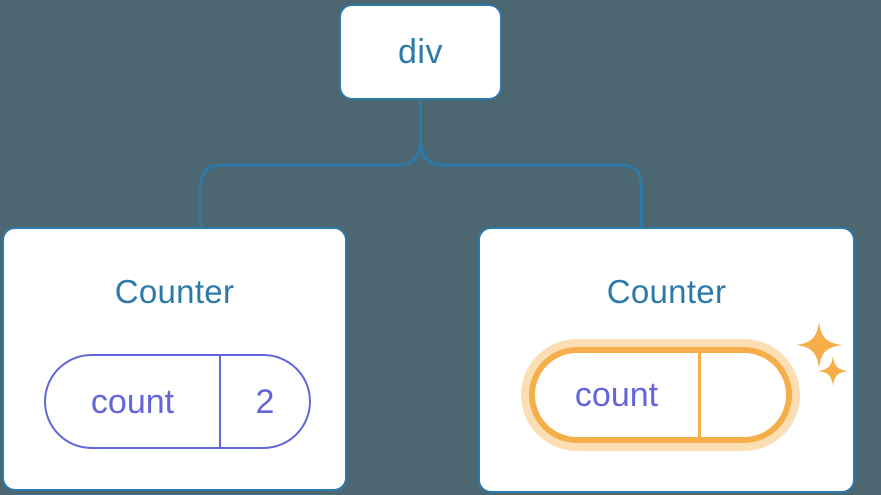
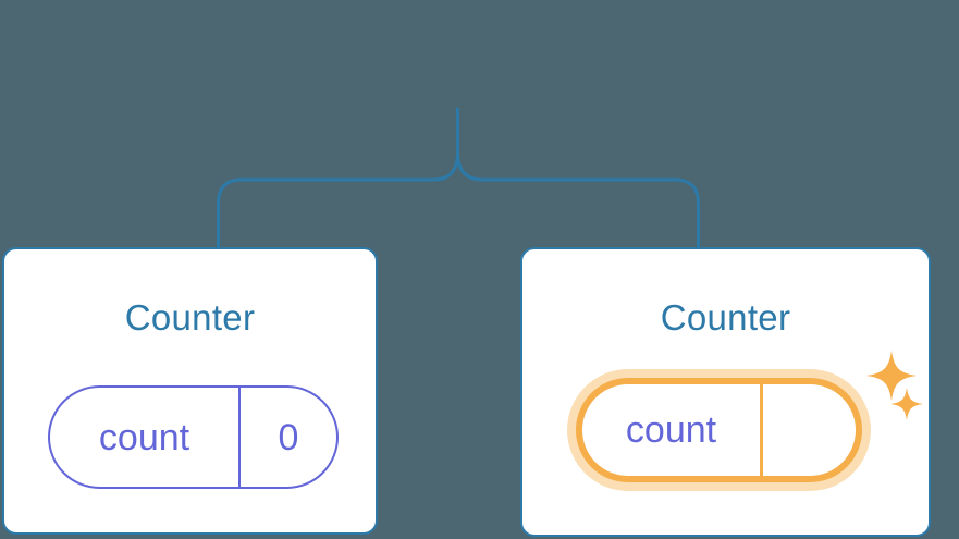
- div
  Counter
  count
- 2
+ 0
  Counter
  count
